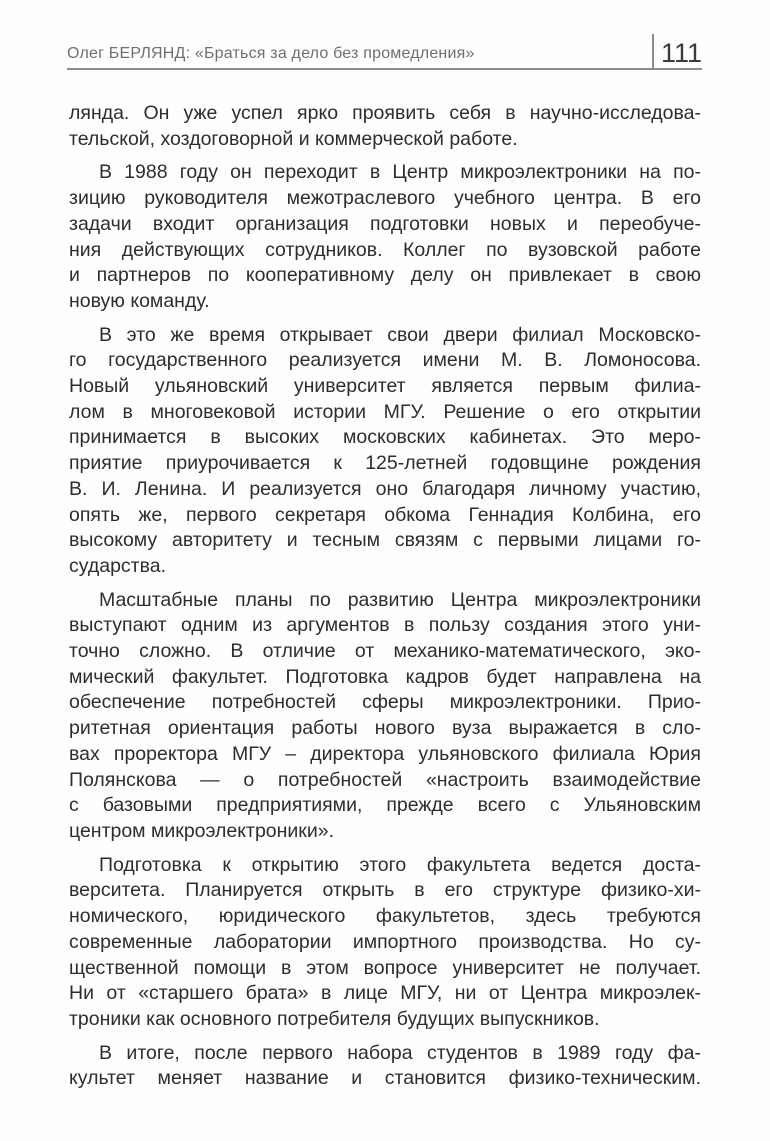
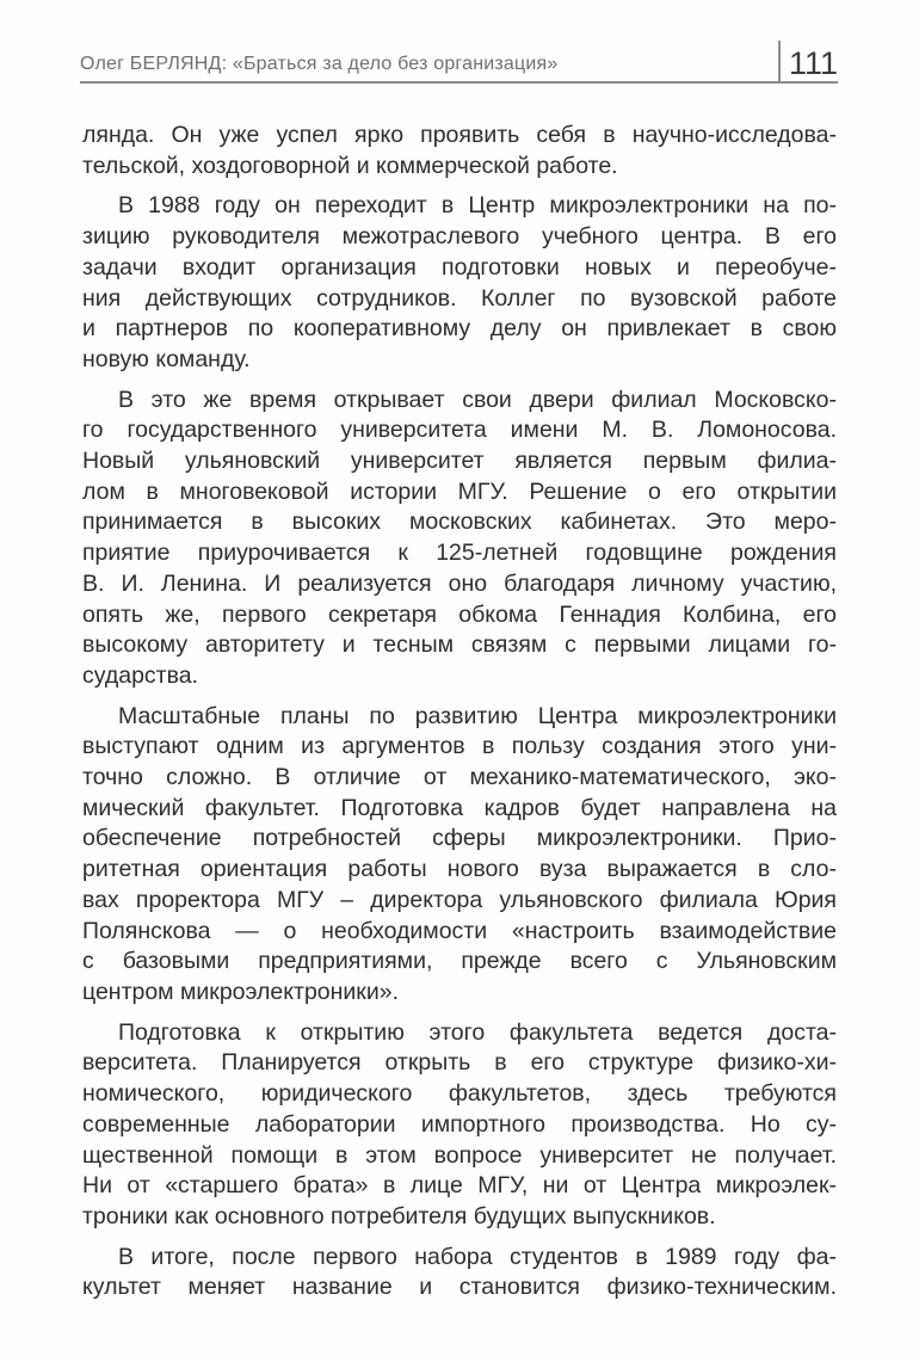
- Олег БЕРЛЯНД: «Браться за дело без промедления»
+ Олег БЕРЛЯНД: «Браться за дело без организация»
  111
  лянда. Он уже успел ярко проявить себя в научно-исследова-
  тельской, хоздоговорной и коммерческой работе.
  В 1988 году он переходит в Центр микроэлектроники на по-
  зицию руководителя межотраслевого учебного центра. В его
  задачи входит организация подготовки новых и переобуче-
  ния действующих сотрудников. Коллег по вузовской работе
  и партнеров по кооперативному делу он привлекает в свою
  новую команду.
  В это же время открывает свои двери филиал Московско-
- го государственного реализуется имени М. В. Ломоносова.
+ го государственного университета имени М. В. Ломоносова.
  Новый ульяновский университет является первым филиа-
  лом в многовековой истории МГУ. Решение о его открытии
  принимается в высоких московских кабинетах. Это меро-
  приятие приурочивается к 125-летней годовщине рождения
  В. И. Ленина. И реализуется оно благодаря личному участию,
  опять же, первого секретаря обкома Геннадия Колбина, его
  высокому авторитету и тесным связям с первыми лицами го-
  сударства.
  Масштабные планы по развитию Центра микроэлектроники
  выступают одним из аргументов в пользу создания этого уни-
  точно сложно. В отличие от механико-математического, эко-
  мический факультет. Подготовка кадров будет направлена на
  обеспечение потребностей сферы микроэлектроники. Прио-
  ритетная ориентация работы нового вуза выражается в сло-
  вах проректора МГУ – директора ульяновского филиала Юрия
- Полянскова — о потребностей «настроить взаимодействие
+ Полянскова — о необходимости «настроить взаимодействие
  с базовыми предприятиями, прежде всего с Ульяновским
  центром микроэлектроники».
  Подготовка к открытию этого факультета ведется доста-
  верситета. Планируется открыть в его структуре физико-хи-
  номического, юридического факультетов, здесь требуются
  современные лаборатории импортного производства. Но су-
  щественной помощи в этом вопросе университет не получает.
  Ни от «старшего брата» в лице МГУ, ни от Центра микроэлек-
  троники как основного потребителя будущих выпускников.
  В итоге, после первого набора студентов в 1989 году фа-
  культет меняет название и становится физико-техническим.
